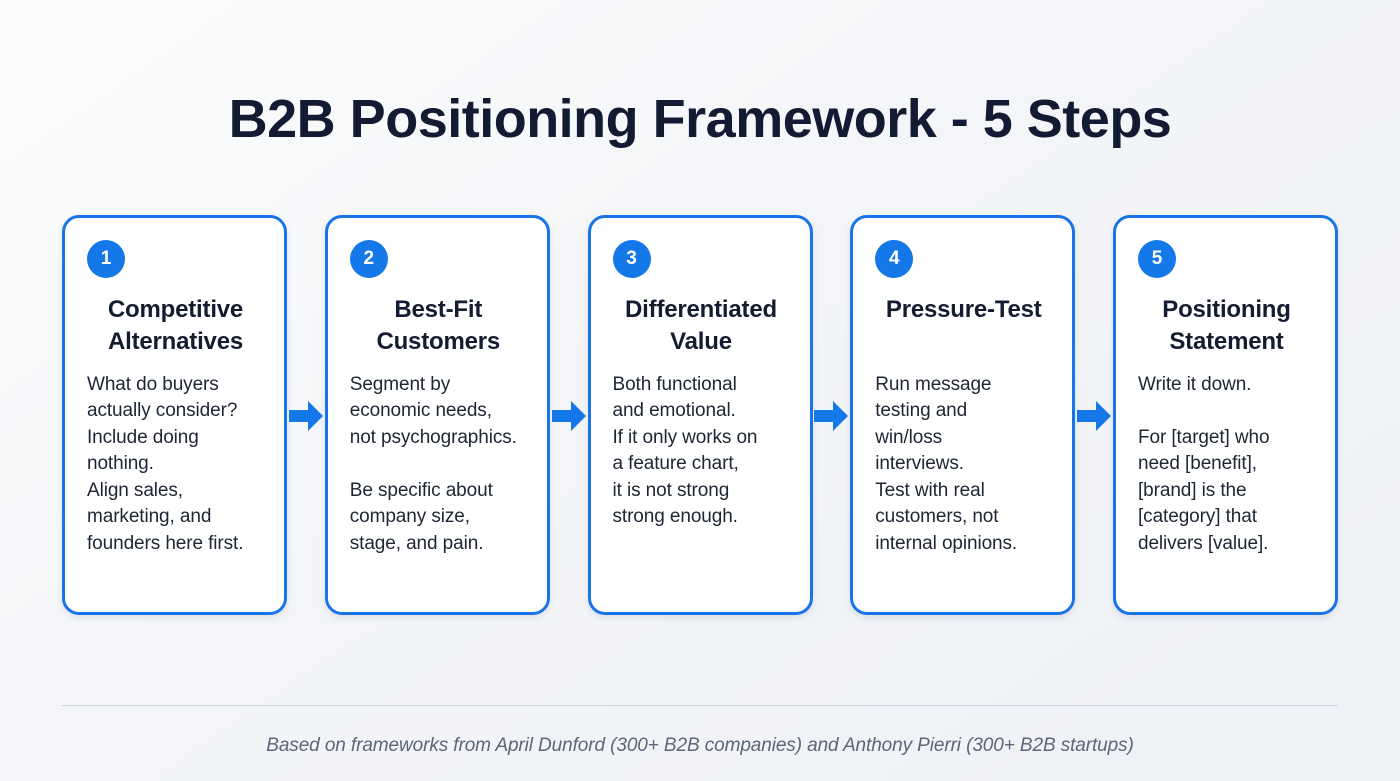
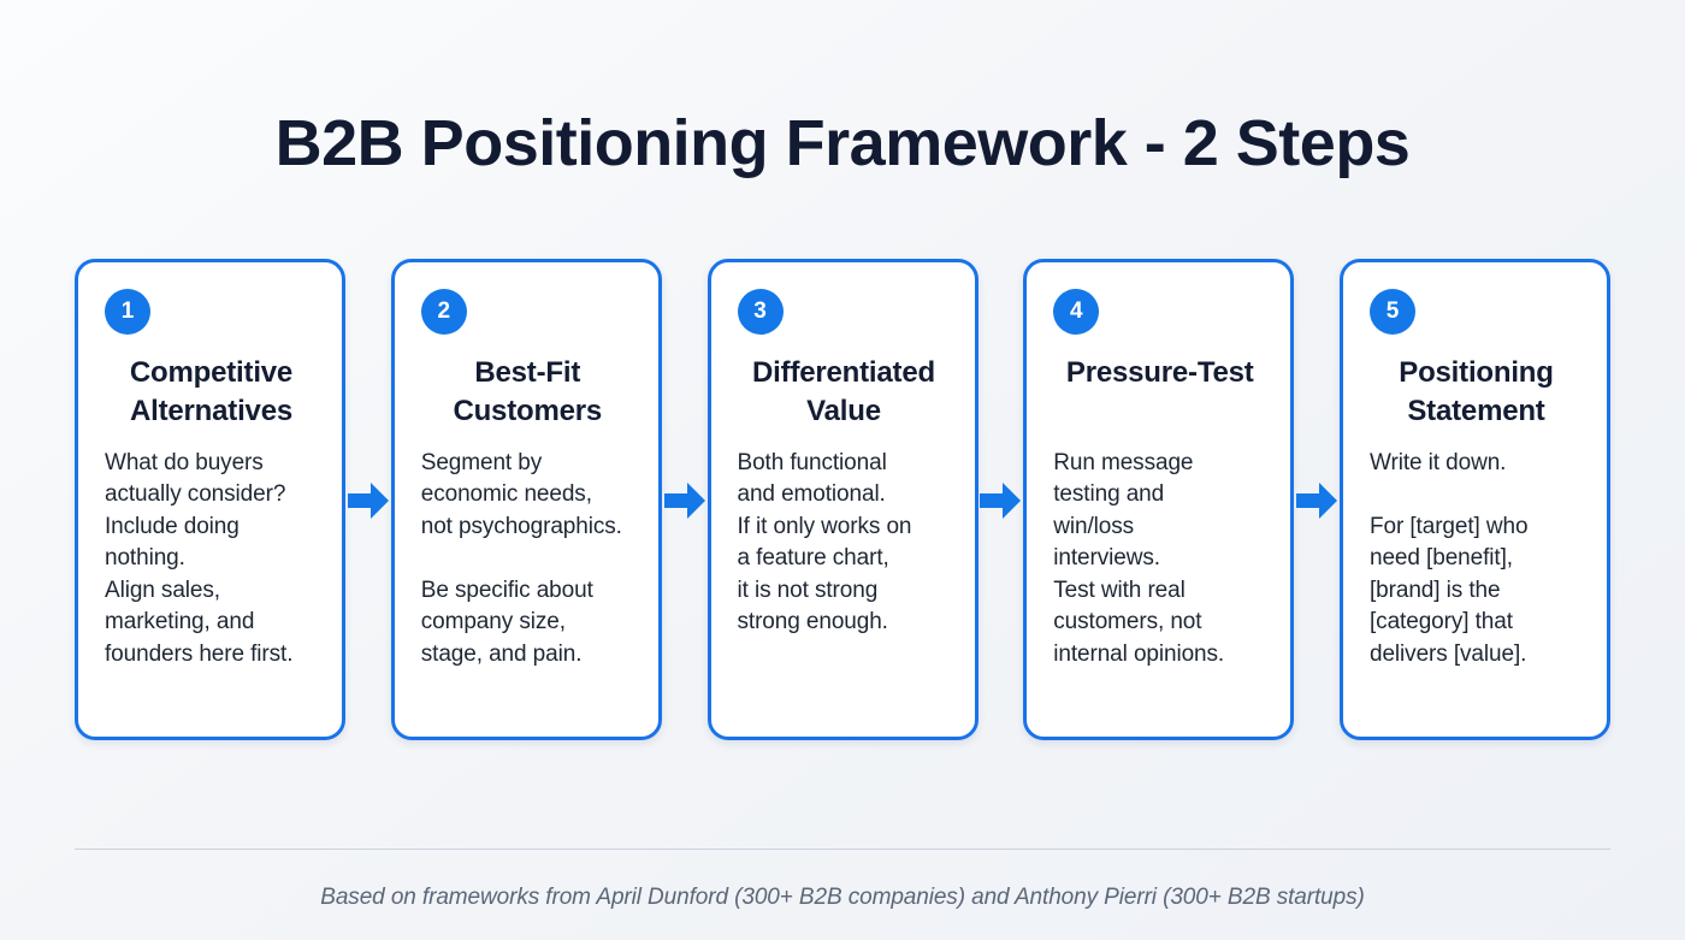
- B2B Positioning Framework - 5 Steps
+ B2B Positioning Framework - 2 Steps
  1
  Competitive Alternatives
  What do buyers
  actually consider?
  Include doing
  nothing.
  Align sales,
  marketing, and
  founders here first.
  2
  Best-Fit Customers
  Segment by
  economic needs,
  not psychographics.
  Be specific about
  company size,
  stage, and pain.
  3
  Differentiated Value
  Both functional
  and emotional.
  If it only works on
  a feature chart,
  it is not strong
  strong enough.
  4
  Pressure-Test
  Run message
  testing and
  win/loss
  interviews.
  Test with real
  customers, not
  internal opinions.
  5
  Positioning Statement
  Write it down.
  For [target] who
  need [benefit],
  [brand] is the
  [category] that
  delivers [value].
  Based on frameworks from April Dunford (300+ B2B companies) and Anthony Pierri (300+ B2B startups)
